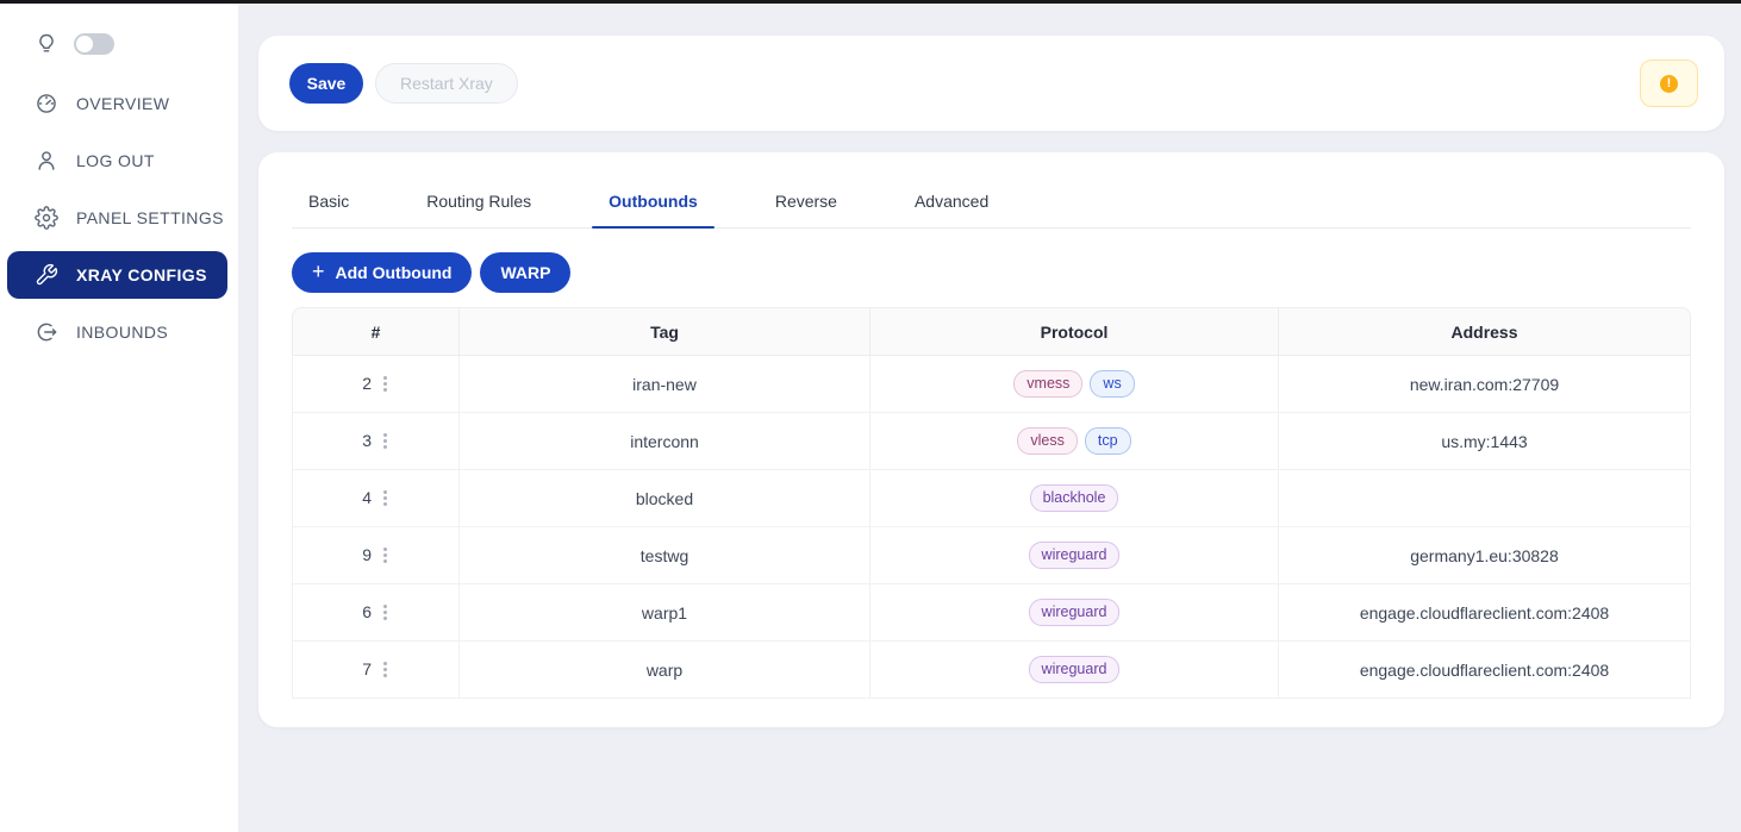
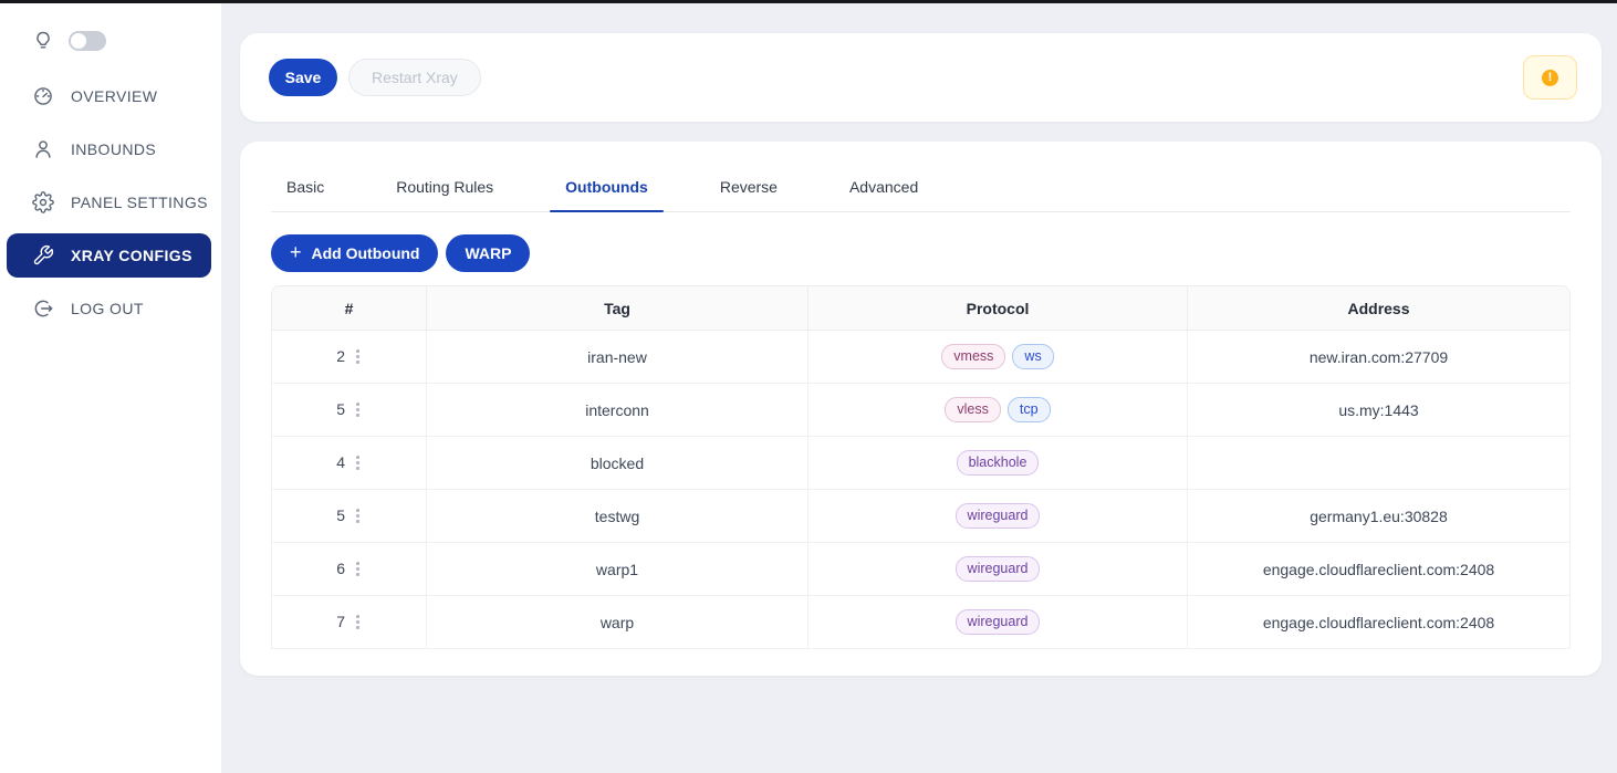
  OVERVIEW
- LOG OUT
+ INBOUNDS
  PANEL SETTINGS
  XRAY CONFIGS
- INBOUNDS
+ LOG OUT
  Save
  Restart Xray
  !
  Basic
  Routing Rules
  Outbounds
  Reverse
  Advanced
  +
  Add Outbound
  WARP
  #	Tag	Protocol	Address
  2	iran-new	vmess ws	new.iran.com:27709
- 3	interconn	vless tcp	us.my:1443
+ 5	interconn	vless tcp	us.my:1443
  4	blocked	blackhole
- 9	testwg	wireguard	germany1.eu:30828
+ 5	testwg	wireguard	germany1.eu:30828
  6	warp1	wireguard	engage.cloudflareclient.com:2408
  7	warp	wireguard	engage.cloudflareclient.com:2408
